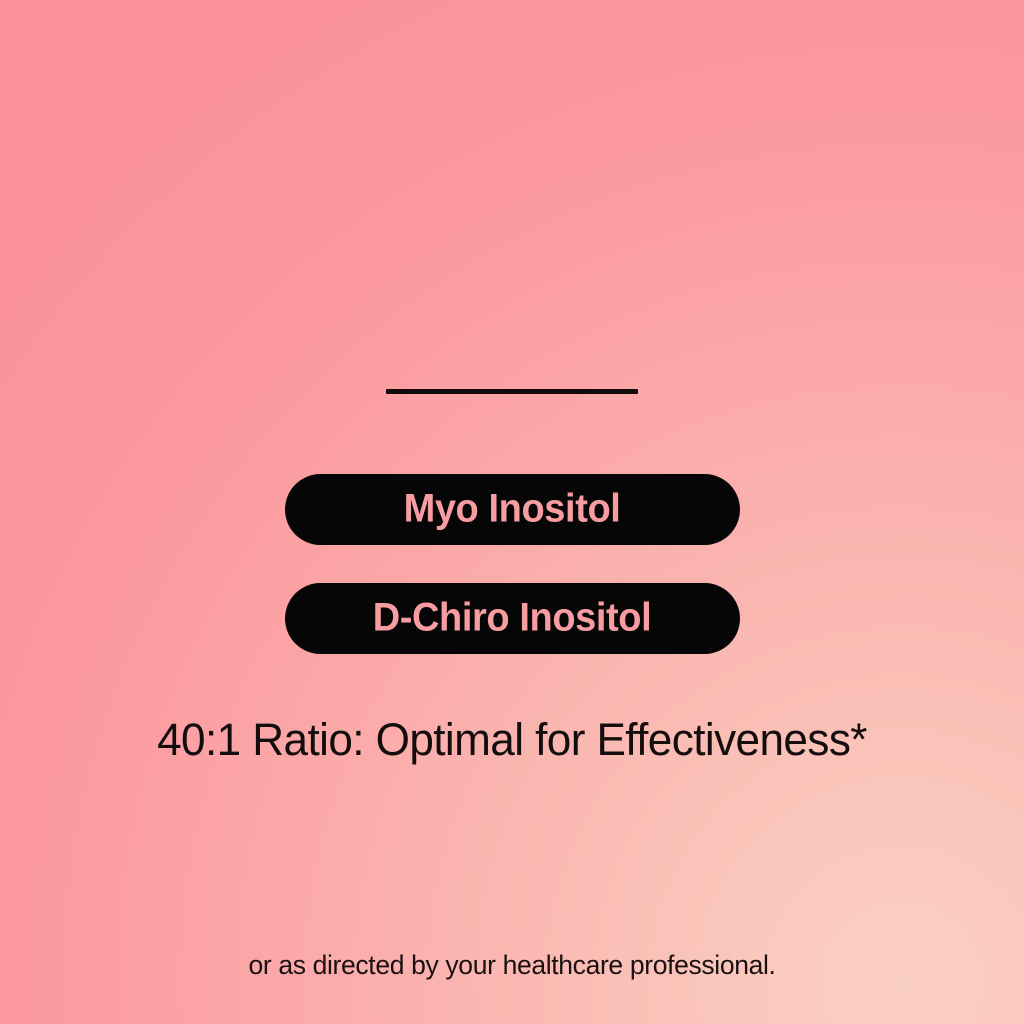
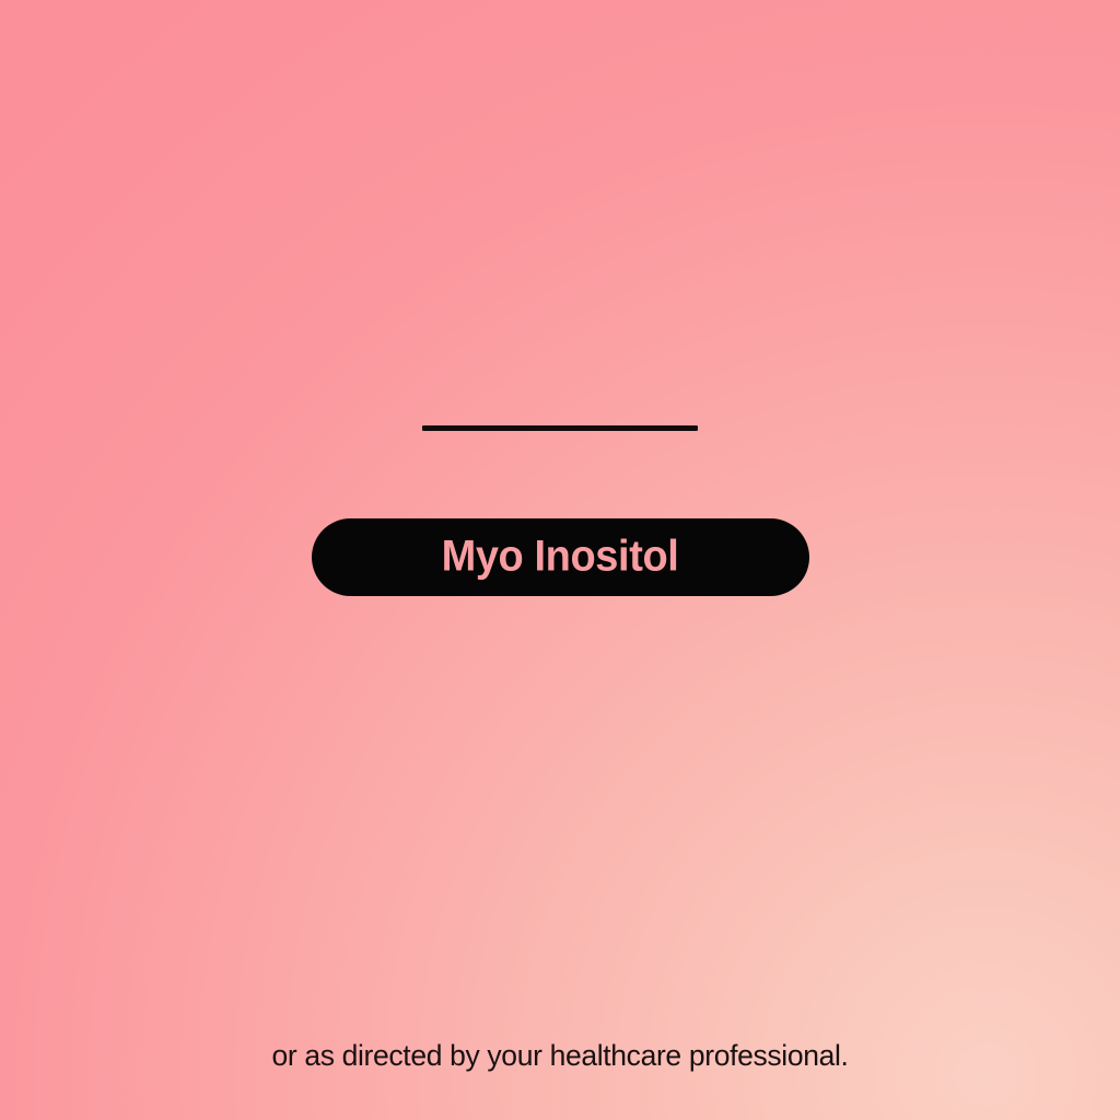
  Myo Inositol
- D-Chiro Inositol
- 40:1 Ratio: Optimal for Effectiveness*
  or as directed by your healthcare professional.
